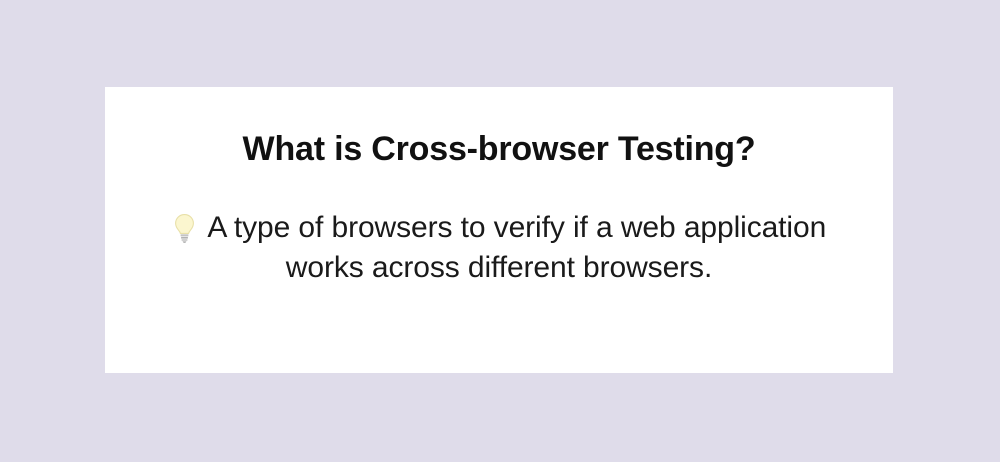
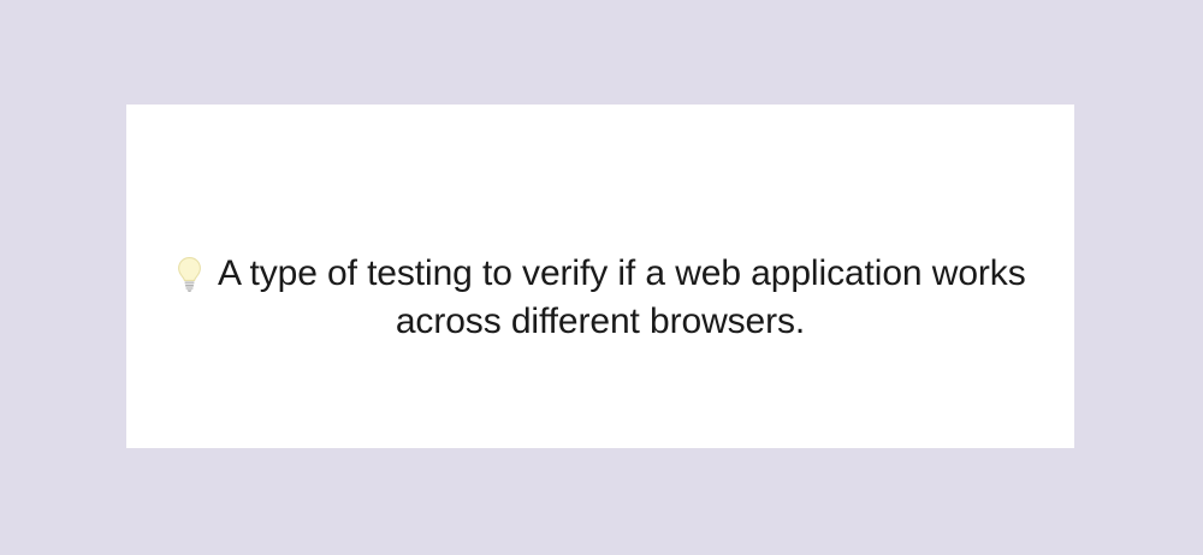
- What is Cross-browser Testing?
- A type of browsers to verify if a web application works across different browsers.
+ A type of testing to verify if a web application works across different browsers.
